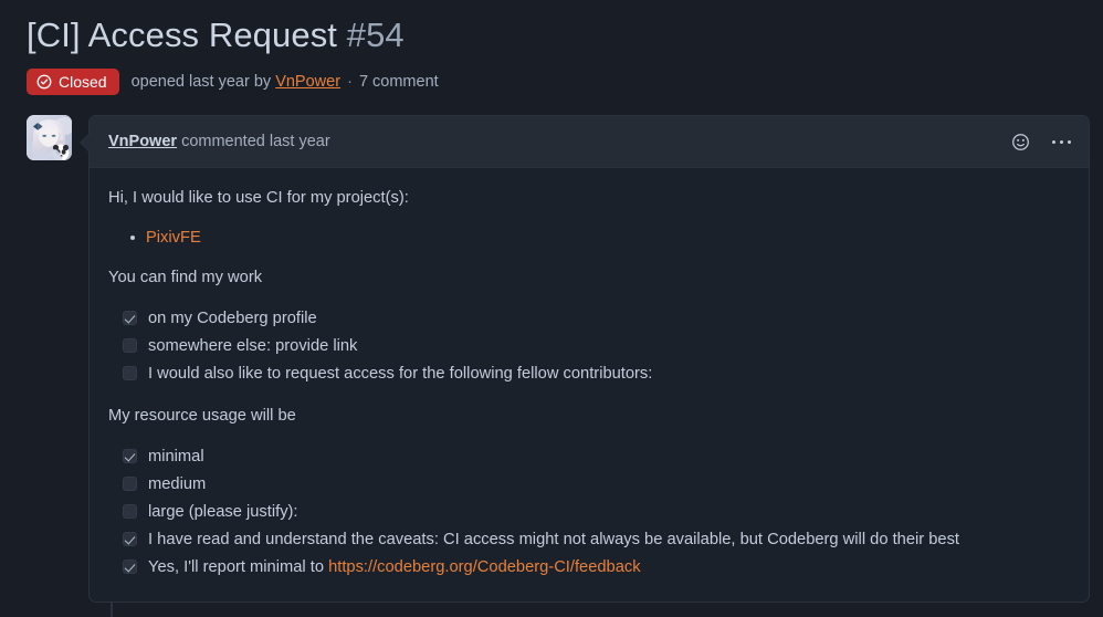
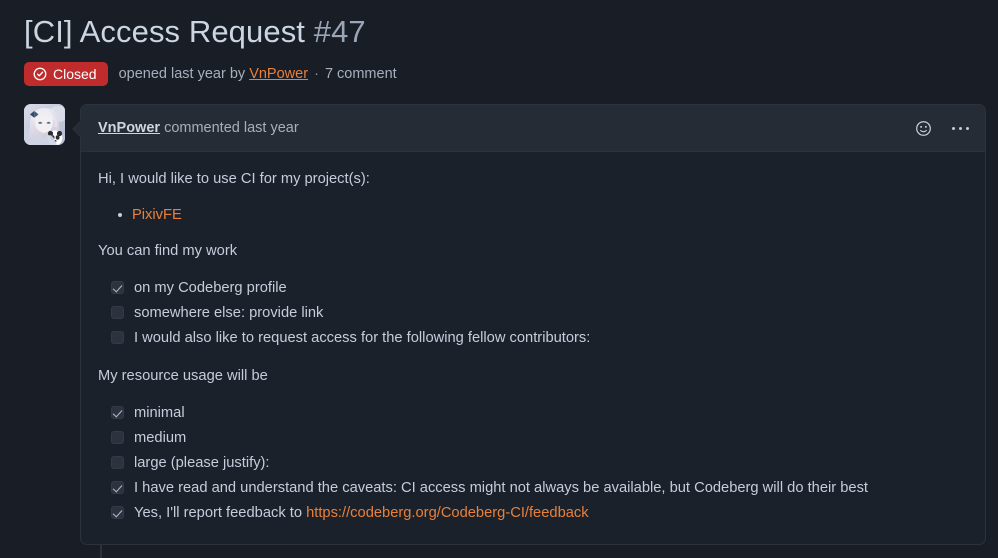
- [CI] Access Request #54
+ [CI] Access Request #47
  Closed
  opened last year by VnPower · 7 comment
  VnPower commented last year
  Hi, I would like to use CI for my project(s):
  PixivFE
  You can find my work
  on my Codeberg profile
  somewhere else: provide link
  I would also like to request access for the following fellow contributors:
  My resource usage will be
  minimal
  medium
  large (please justify):
  I have read and understand the caveats: CI access might not always be available, but Codeberg will do their best
- Yes, I'll report minimal to https://codeberg.org/Codeberg-CI/feedback
+ Yes, I'll report feedback to https://codeberg.org/Codeberg-CI/feedback
